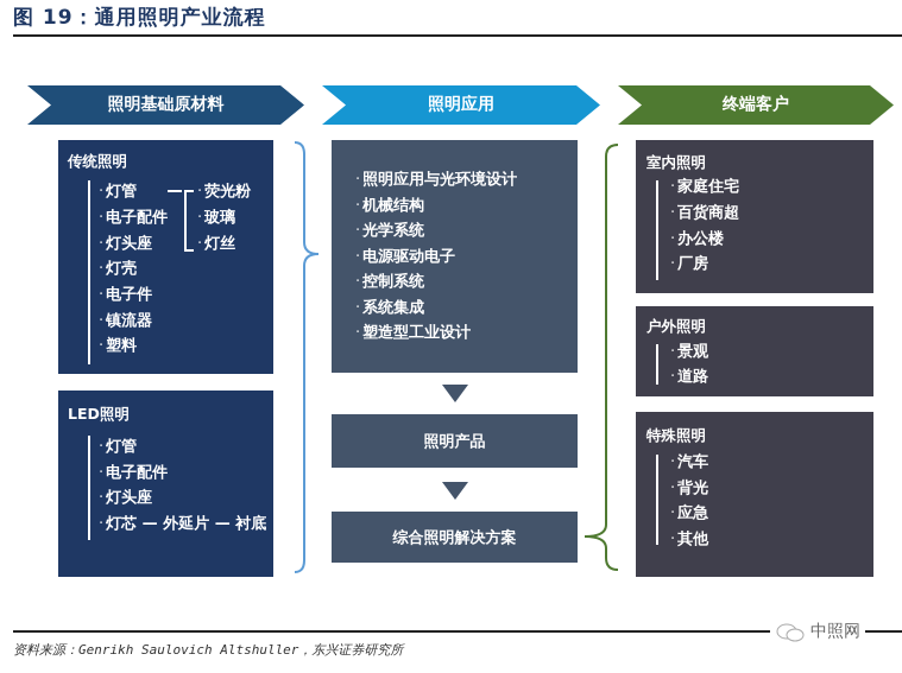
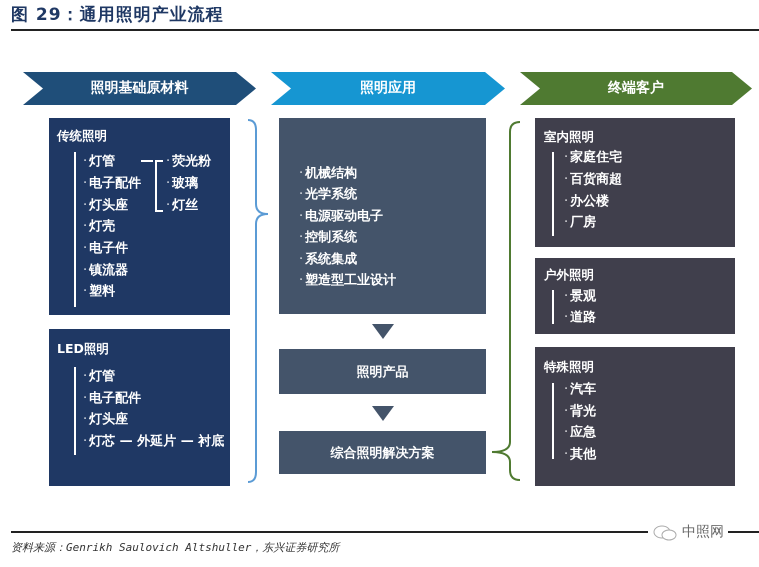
- 图 19：通用照明产业流程
+ 图 29：通用照明产业流程
  照明基础原材料
  照明应用
  终端客户
  传统照明
  · 灯管
  · 电子配件
  · 灯头座
  · 灯壳
  · 电子件
  · 镇流器
  · 塑料
  · 荧光粉
  · 玻璃
  · 灯丝
  LED照明
  · 灯管
  · 电子配件
  · 灯头座
  · 灯芯 — 外延片 — 衬底
- · 照明应用与光环境设计
  · 机械结构
  · 光学系统
  · 电源驱动电子
  · 控制系统
  · 系统集成
  · 塑造型工业设计
  照明产品
  综合照明解决方案
  室内照明
  · 家庭住宅
  · 百货商超
  · 办公楼
  · 厂房
  户外照明
  · 景观
  · 道路
  特殊照明
  · 汽车
  · 背光
  · 应急
  · 其他
  资料来源：Genrikh Saulovich Altshuller，东兴证券研究所
  中照网
